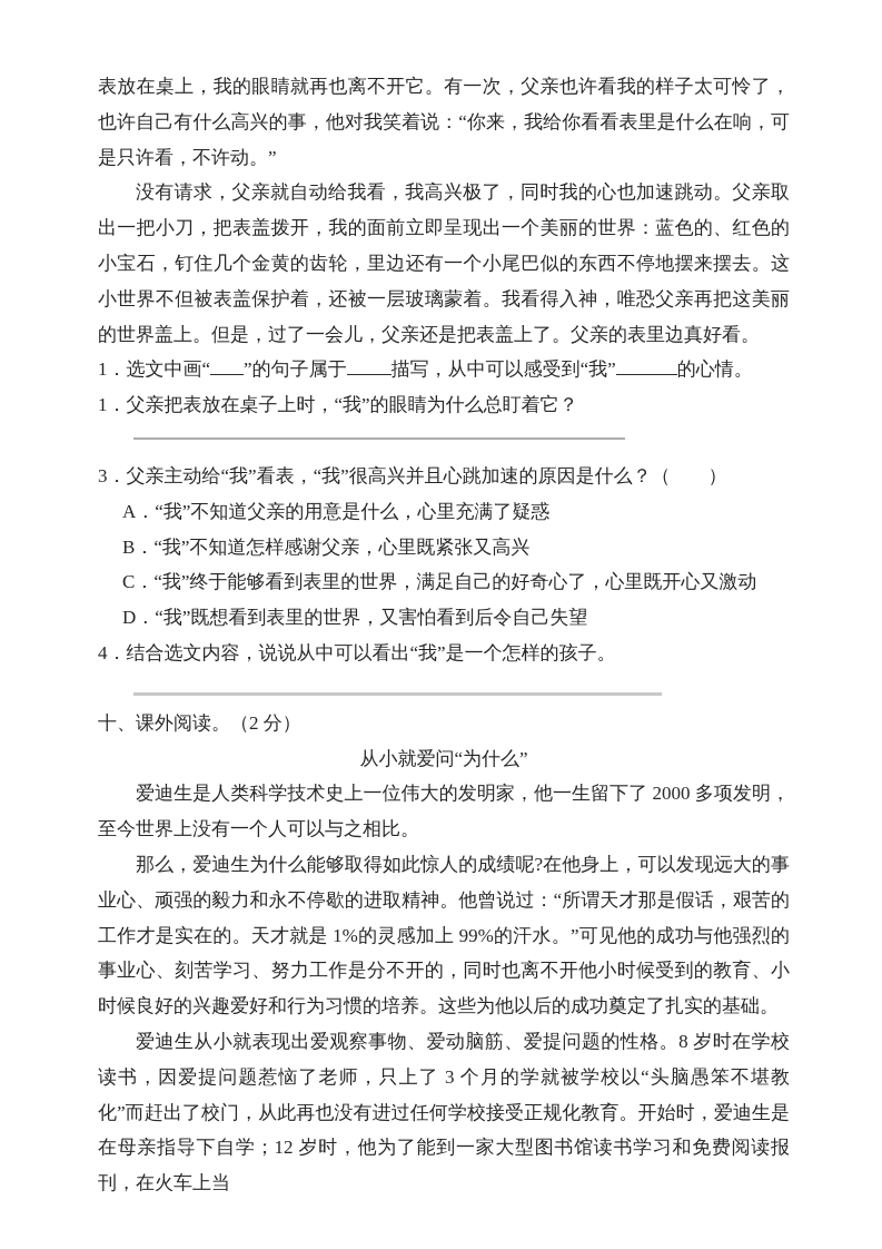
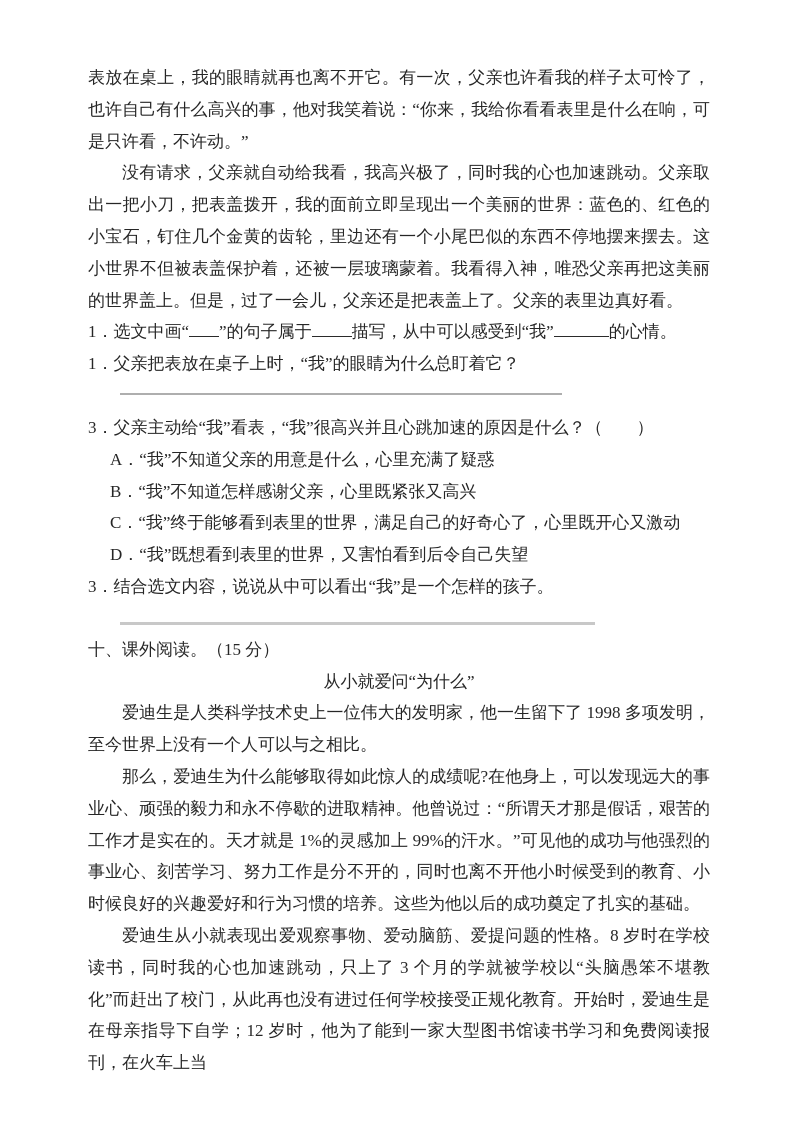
  表放在桌上，我的眼睛就再也离不开它。有一次，父亲也许看我的样子太可怜了，也许自己有什么高兴的事，他对我笑着说：“你来，我给你看看表里是什么在响，可是只许看，不许动。”
  没有请求，父亲就自动给我看，我高兴极了，同时我的心也加速跳动。父亲取出一把小刀，把表盖拨开，我的面前立即呈现出一个美丽的世界：蓝色的、红色的小宝石，钉住几个金黄的齿轮，里边还有一个小尾巴似的东西不停地摆来摆去。这小世界不但被表盖保护着，还被一层玻璃蒙着。我看得入神，唯恐父亲再把这美丽的世界盖上。但是，过了一会儿，父亲还是把表盖上了。父亲的表里边真好看。
  1．选文中画“ ”的句子属于 描写，从中可以感受到“我” 的心情。
  1．父亲把表放在桌子上时，“我”的眼睛为什么总盯着它？
  3．父亲主动给“我”看表，“我”很高兴并且心跳加速的原因是什么？（ ）
  A．“我”不知道父亲的用意是什么，心里充满了疑惑
  B．“我”不知道怎样感谢父亲，心里既紧张又高兴
  C．“我”终于能够看到表里的世界，满足自己的好奇心了，心里既开心又激动
  D．“我”既想看到表里的世界，又害怕看到后令自己失望
- 4．结合选文内容，说说从中可以看出“我”是一个怎样的孩子。
+ 3．结合选文内容，说说从中可以看出“我”是一个怎样的孩子。
- 十、课外阅读。（2 分）
+ 十、课外阅读。（15 分）
  从小就爱问“为什么”
- 爱迪生是人类科学技术史上一位伟大的发明家，他一生留下了 2000 多项发明，至今世界上没有一个人可以与之相比。
+ 爱迪生是人类科学技术史上一位伟大的发明家，他一生留下了 1998 多项发明，至今世界上没有一个人可以与之相比。
  那么，爱迪生为什么能够取得如此惊人的成绩呢?在他身上，可以发现远大的事业心、顽强的毅力和永不停歇的进取精神。他曾说过：“所谓天才那是假话，艰苦的工作才是实在的。天才就是 1%的灵感加上 99%的汗水。”可见他的成功与他强烈的事业心、刻苦学习、努力工作是分不开的，同时也离不开他小时候受到的教育、小时候良好的兴趣爱好和行为习惯的培养。这些为他以后的成功奠定了扎实的基础。
- 爱迪生从小就表现出爱观察事物、爱动脑筋、爱提问题的性格。8 岁时在学校读书，因爱提问题惹恼了老师，只上了 3 个月的学就被学校以“头脑愚笨不堪教化”而赶出了校门，从此再也没有进过任何学校接受正规化教育。开始时，爱迪生是在母亲指导下自学；12 岁时，他为了能到一家大型图书馆读书学习和免费阅读报刊，在火车上当
+ 爱迪生从小就表现出爱观察事物、爱动脑筋、爱提问题的性格。8 岁时在学校读书，同时我的心也加速跳动，只上了 3 个月的学就被学校以“头脑愚笨不堪教化”而赶出了校门，从此再也没有进过任何学校接受正规化教育。开始时，爱迪生是在母亲指导下自学；12 岁时，他为了能到一家大型图书馆读书学习和免费阅读报刊，在火车上当
